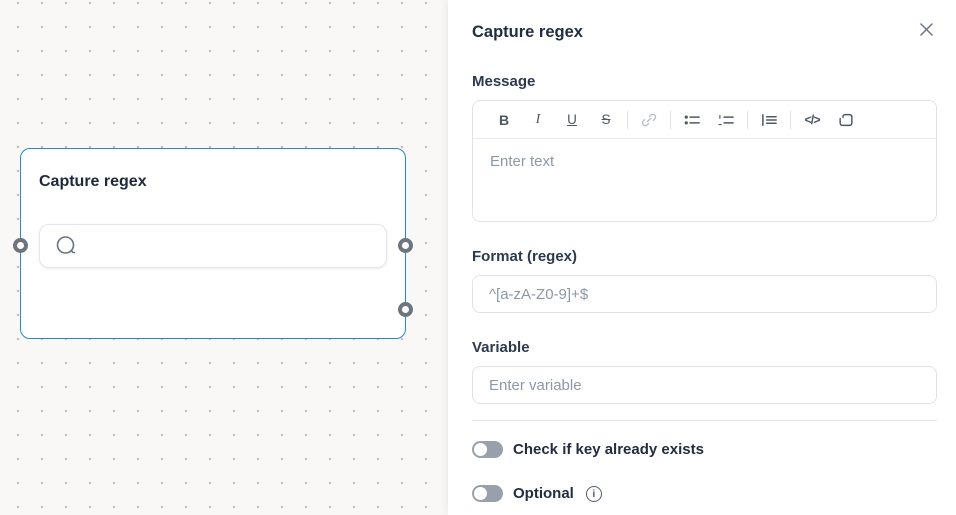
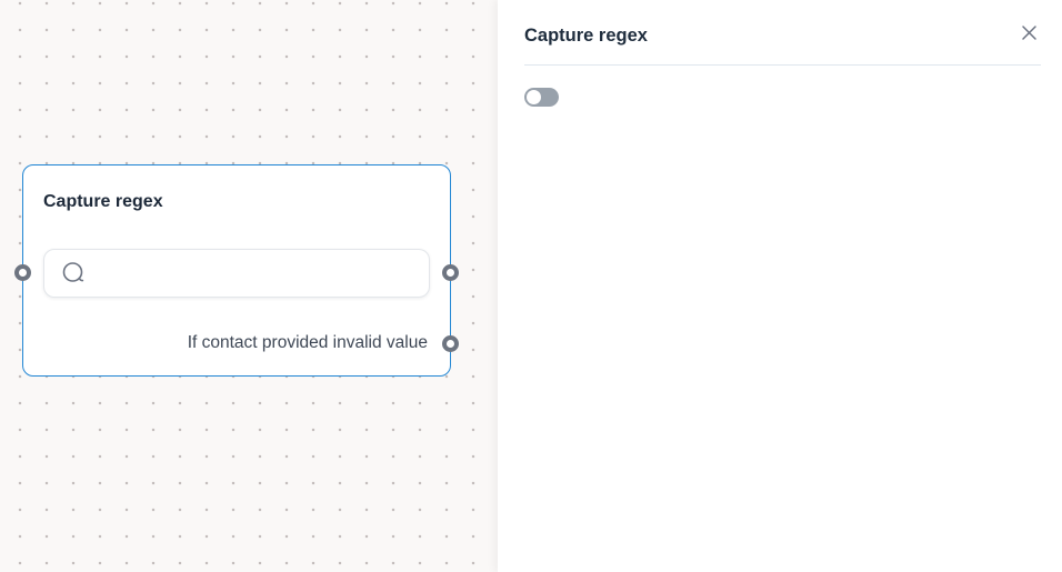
  Capture regex
+ If contact provided invalid value
  Capture regex
- Message
- B
- I
- U
- S
- </>
- Enter text
- Format (regex)
- ^[a-zA-Z0-9]+$
- Variable
- Enter variable
- Check if key already exists
- Optional
- i
